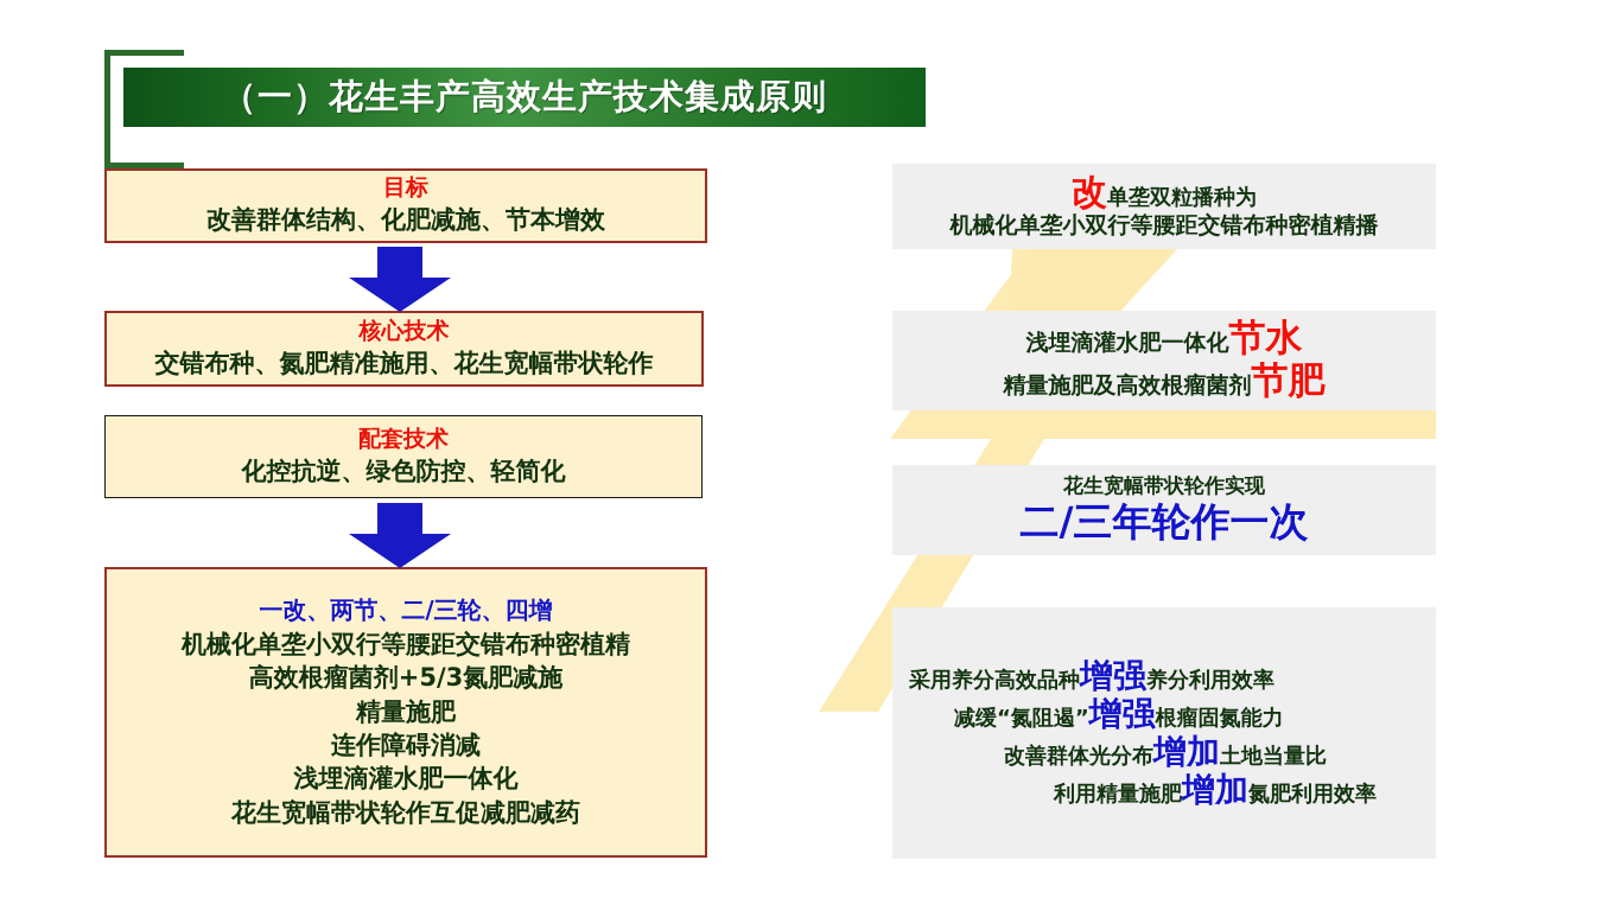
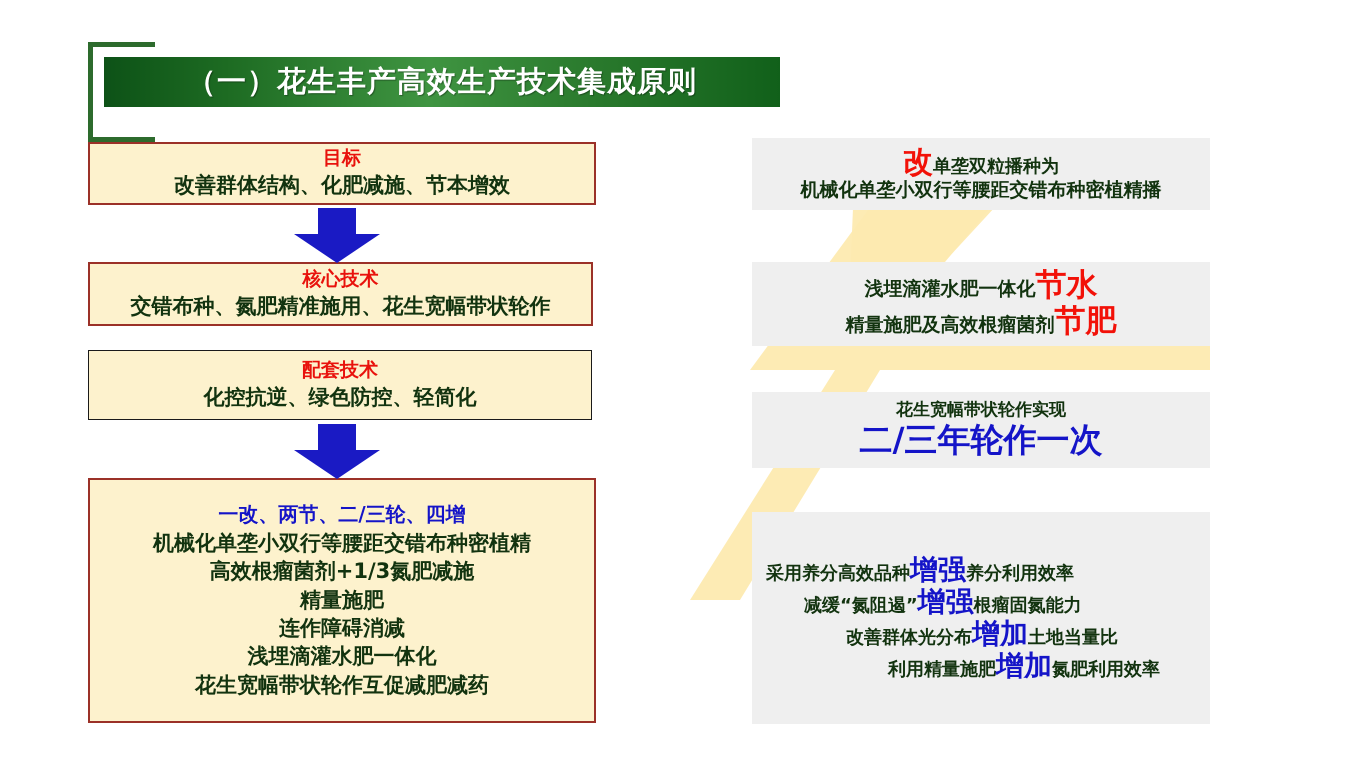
  （一）花生丰产高效生产技术集成原则
  目标
  改善群体结构、化肥减施、节本增效
  核心技术
  交错布种、氮肥精准施用、花生宽幅带状轮作
  配套技术
  化控抗逆、绿色防控、轻简化
  一改、两节、二/三轮、四增
  机械化单垄小双行等腰距交错布种密植精
- 高效根瘤菌剂+5/3氮肥减施
+ 高效根瘤菌剂+1/3氮肥减施
  精量施肥
  连作障碍消减
  浅埋滴灌水肥一体化
  花生宽幅带状轮作互促减肥减药
  改单垄双粒播种为
  机械化单垄小双行等腰距交错布种密植精播
  浅埋滴灌水肥一体化节水
  精量施肥及高效根瘤菌剂节肥
  花生宽幅带状轮作实现
  二/三年轮作一次
  采用养分高效品种增强养分利用效率
  减缓“氮阻遏”增强根瘤固氮能力
  改善群体光分布增加土地当量比
  利用精量施肥增加氮肥利用效率
